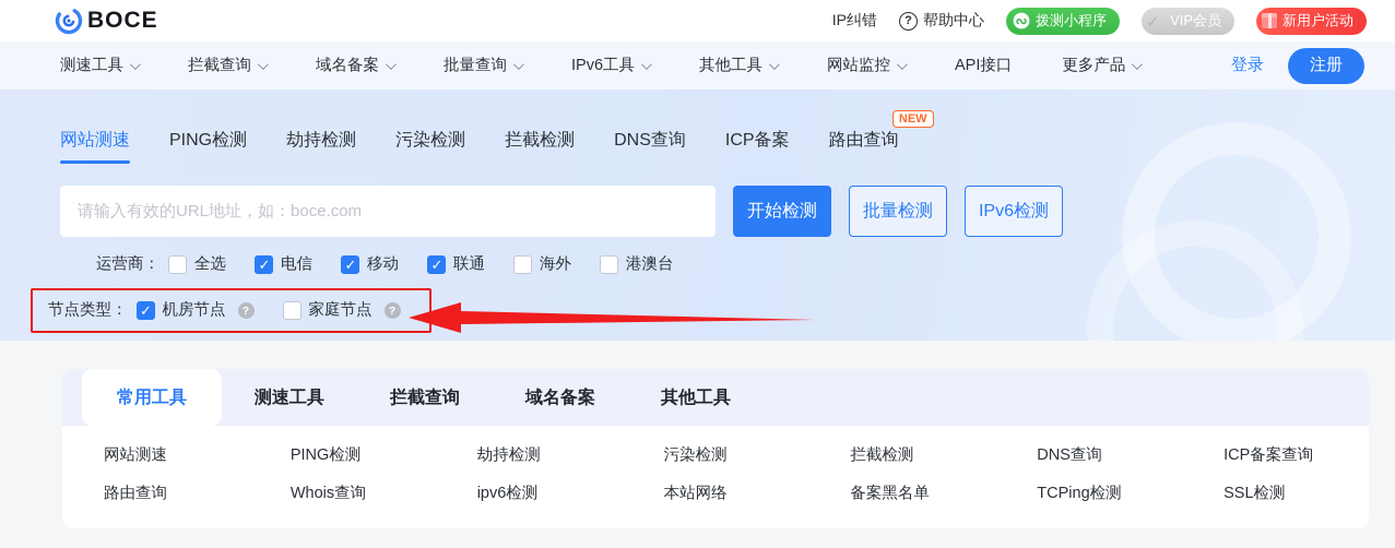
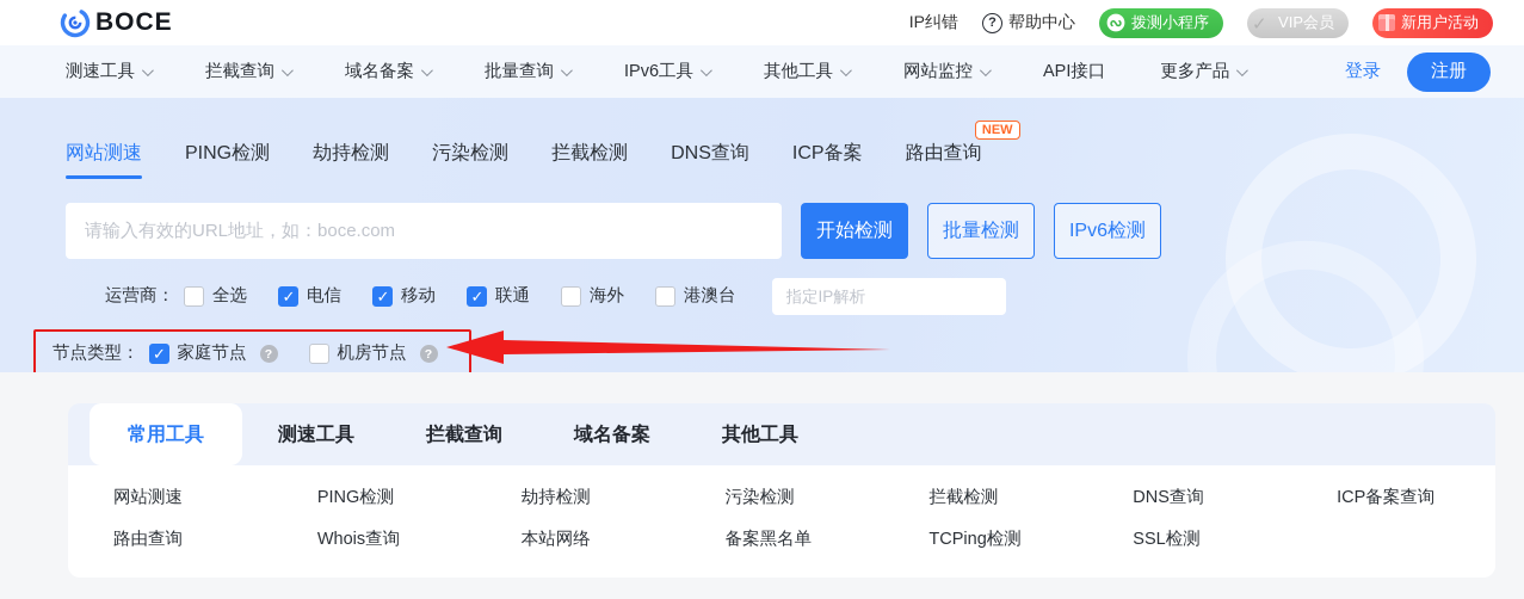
  BOCE
  IP纠错
  ?
  帮助中心
  拨测小程序
  ✓
  VIP会员
  新用户活动
  测速工具
  拦截查询
  域名备案
  批量查询
  IPv6工具
  其他工具
  网站监控
  API接口
  更多产品
  登录
  注册
  网站测速
  PING检测
  劫持检测
  污染检测
  拦截检测
  DNS查询
  ICP备案
  路由查询
  NEW
  请输入有效的URL地址，如：boce.com
  开始检测
  批量检测
  IPv6检测
  运营商：
  全选
  电信
  移动
  联通
  海外
  港澳台
+ 指定IP解析
  节点类型：
- 机房节点
+ 家庭节点
  ?
- 家庭节点
+ 机房节点
  ?
  常用工具
  测速工具
  拦截查询
  域名备案
  其他工具
  网站测速
  PING检测
  劫持检测
  污染检测
  拦截检测
  DNS查询
  ICP备案查询
  路由查询
  Whois查询
- ipv6检测
  本站网络
  备案黑名单
  TCPing检测
  SSL检测
